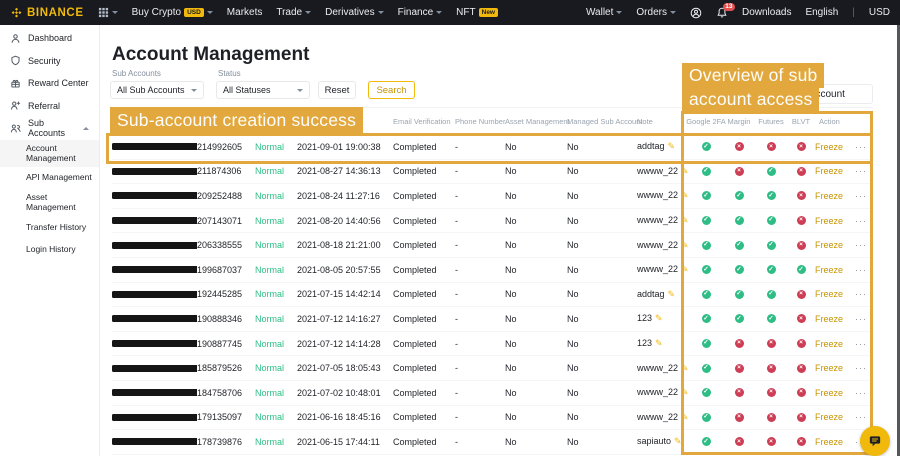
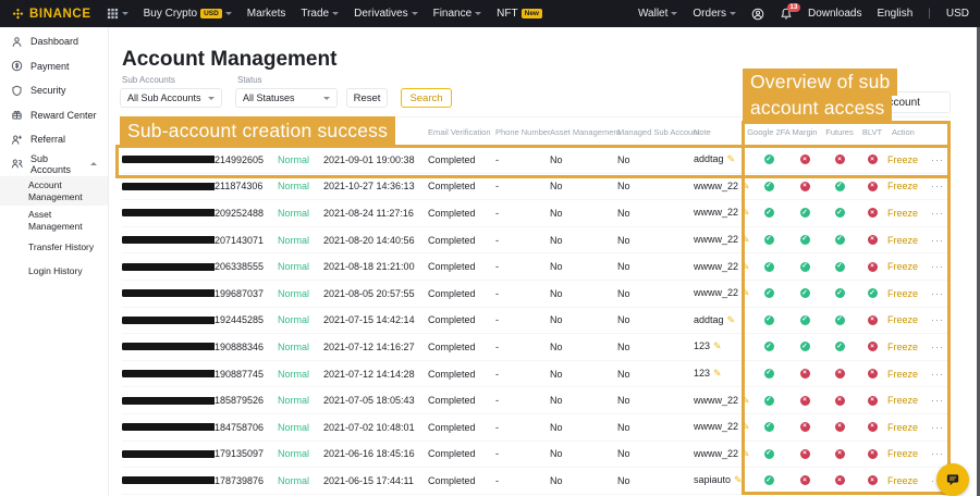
  BINANCE
  Buy Crypto
  Markets
  Trade
  Derivatives
  Finance
  NFT
  Wallet
  Orders
  Downloads
  English
  |
  USD
  Dashboard
+ Payment
  Security
  Reward Center
  Referral
  Sub Accounts
  Account Management
- API Management
  Asset Management
  Transfer History
  Login History
  Account Management
  Sub Accounts
  All Sub Accounts
  Status
  All Statuses
  Reset
  Search
  Email Verification
  Phone Number
  Asset Managemen
  Managed Sub Accou
  Note
  Google 2F
  Margin
  Futures
  BLVT
  Action
  214992605
  Normal
  2021-09-01 19:00:38
  Completed
  -
  No
  No
  addtag ✎
  Freeze
  ···
  211874306
  Normal
- 2021-08-27 14:36:13
+ 2021-10-27 14:36:13
  Completed
  -
  No
  No
  wwww_22 ✎
  Freeze
  ···
  209252488
  Normal
  2021-08-24 11:27:16
  Completed
  -
  No
  No
  wwww_22 ✎
  Freeze
  ···
  207143071
  Normal
  2021-08-20 14:40:56
  Completed
  -
  No
  No
  wwww_22 ✎
  Freeze
  ···
  206338555
  Normal
  2021-08-18 21:21:00
  Completed
  -
  No
  No
  wwww_22 ✎
  Freeze
  ···
  199687037
  Normal
  2021-08-05 20:57:55
  Completed
  -
  No
  No
  wwww_22 ✎
  Freeze
  ···
  192445285
  Normal
  2021-07-15 14:42:14
  Completed
  -
  No
  No
  addtag ✎
  Freeze
  ···
  190888346
  Normal
  2021-07-12 14:16:27
  Completed
  -
  No
  No
  123 ✎
  Freeze
  ···
  190887745
  Normal
  2021-07-12 14:14:28
  Completed
  -
  No
  No
  123 ✎
  Freeze
  ···
  185879526
  Normal
  2021-07-05 18:05:43
  Completed
  -
  No
  No
  wwww_22 ✎
  Freeze
  ···
  184758706
  Normal
  2021-07-02 10:48:01
  Completed
  -
  No
  No
  wwww_22 ✎
  Freeze
  ···
  179135097
  Normal
  2021-06-16 18:45:16
  Completed
  -
  No
  No
  wwww_22 ✎
  Freeze
  ···
  178739876
  Normal
  2021-06-15 17:44:11
  Completed
  -
  No
  No
  sapiauto ✎
  Freeze
  Sub-account creation success
  Overview of sub
  account access
